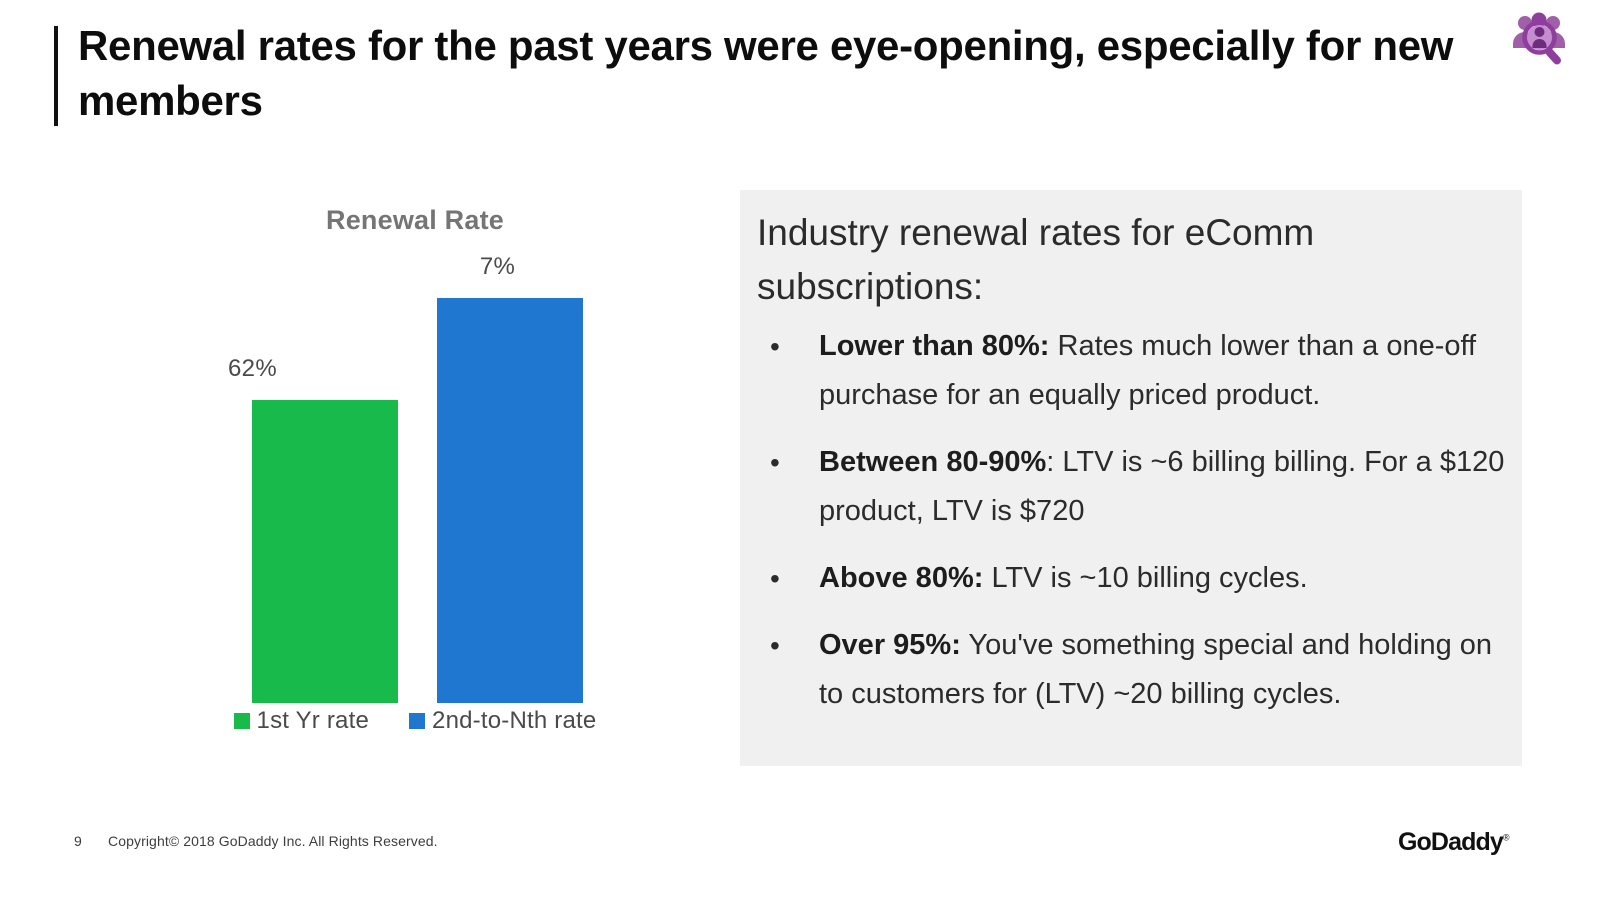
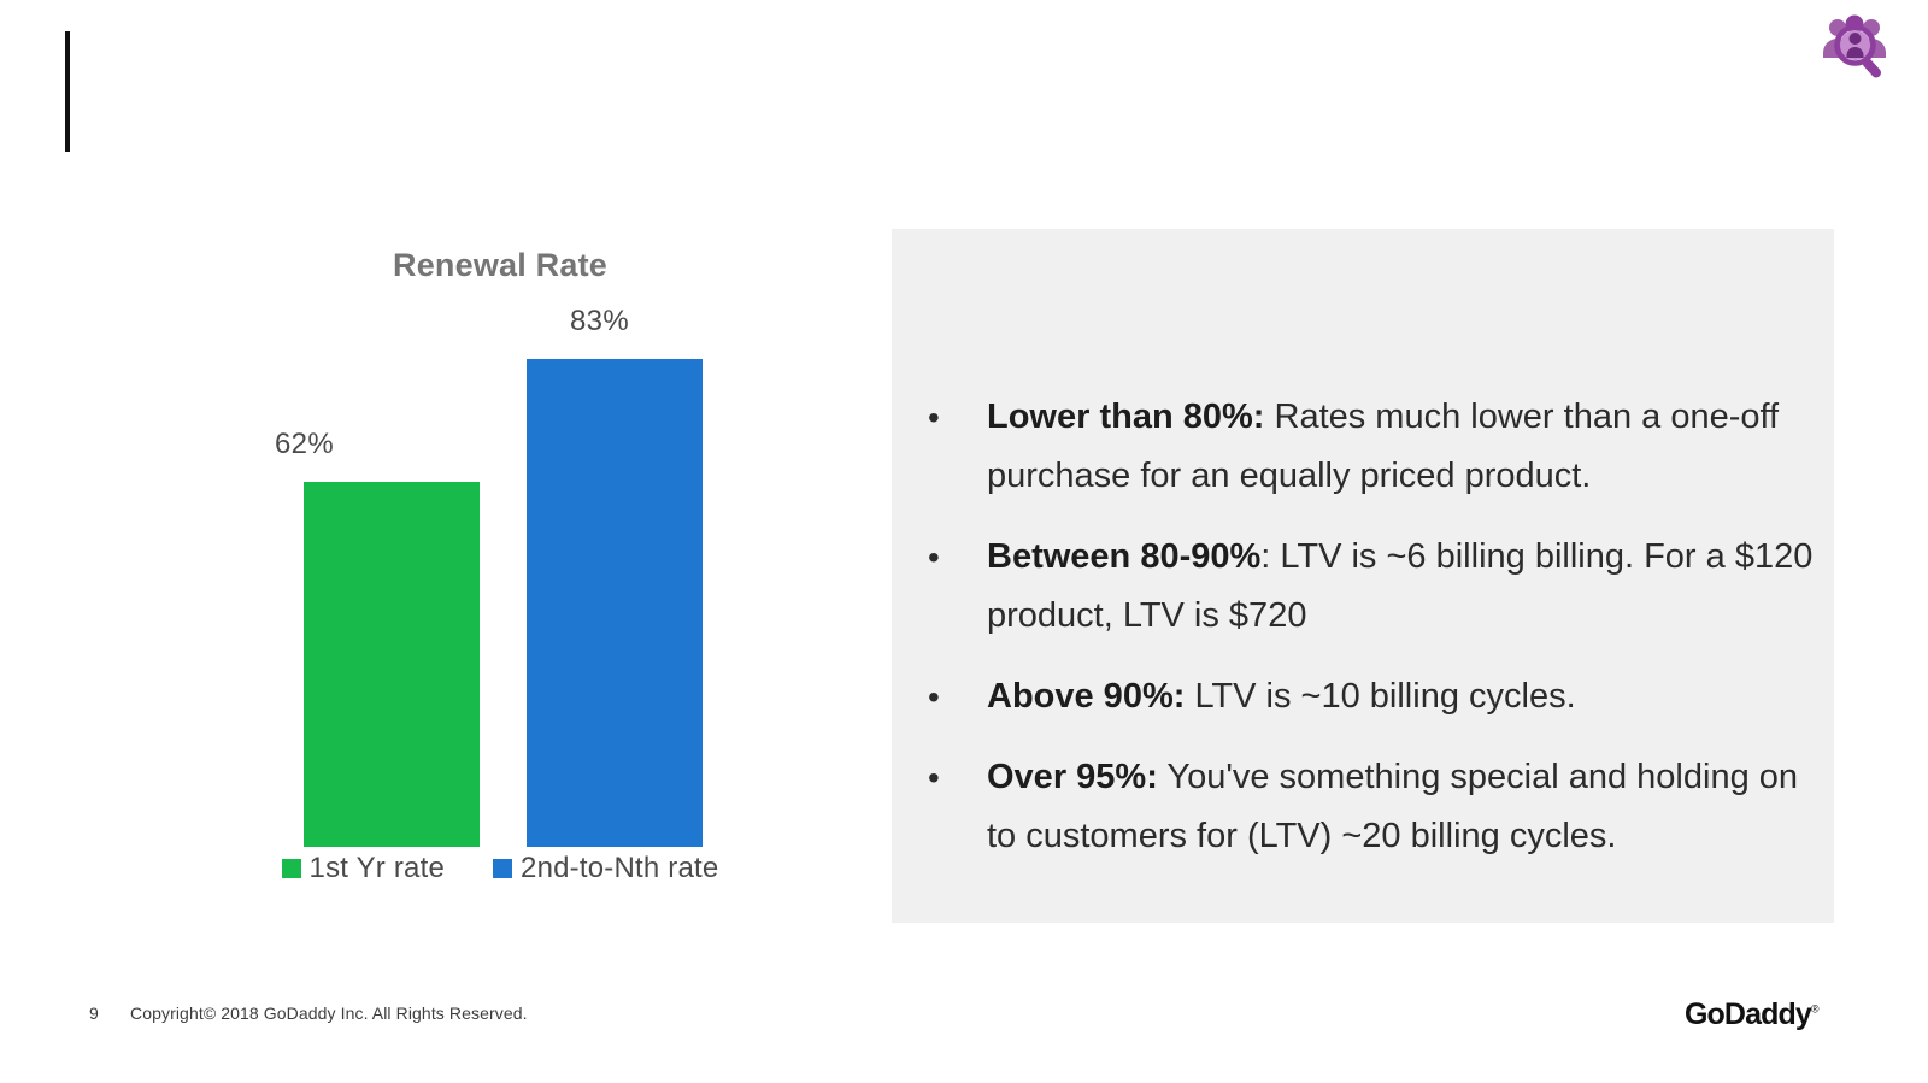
- Renewal rates for the past years were eye-opening, especially for new members
  Renewal Rate
  62%
- 7%
+ 83%
  1st Yr rate
  2nd-to-Nth rate
- Industry renewal rates for eComm subscriptions:
  •
  Lower than 80%: Rates much lower than a one-off purchase for an equally priced product.
  •
  Between 80-90%: LTV is ~6 billing billing. For a $120 product, LTV is $720
  •
- Above 80%: LTV is ~10 billing cycles.
+ Above 90%: LTV is ~10 billing cycles.
  •
  Over 95%: You've something special and holding on to customers for (LTV) ~20 billing cycles.
  9
  Copyright© 2018 GoDaddy Inc. All Rights Reserved.
  GoDaddy®
